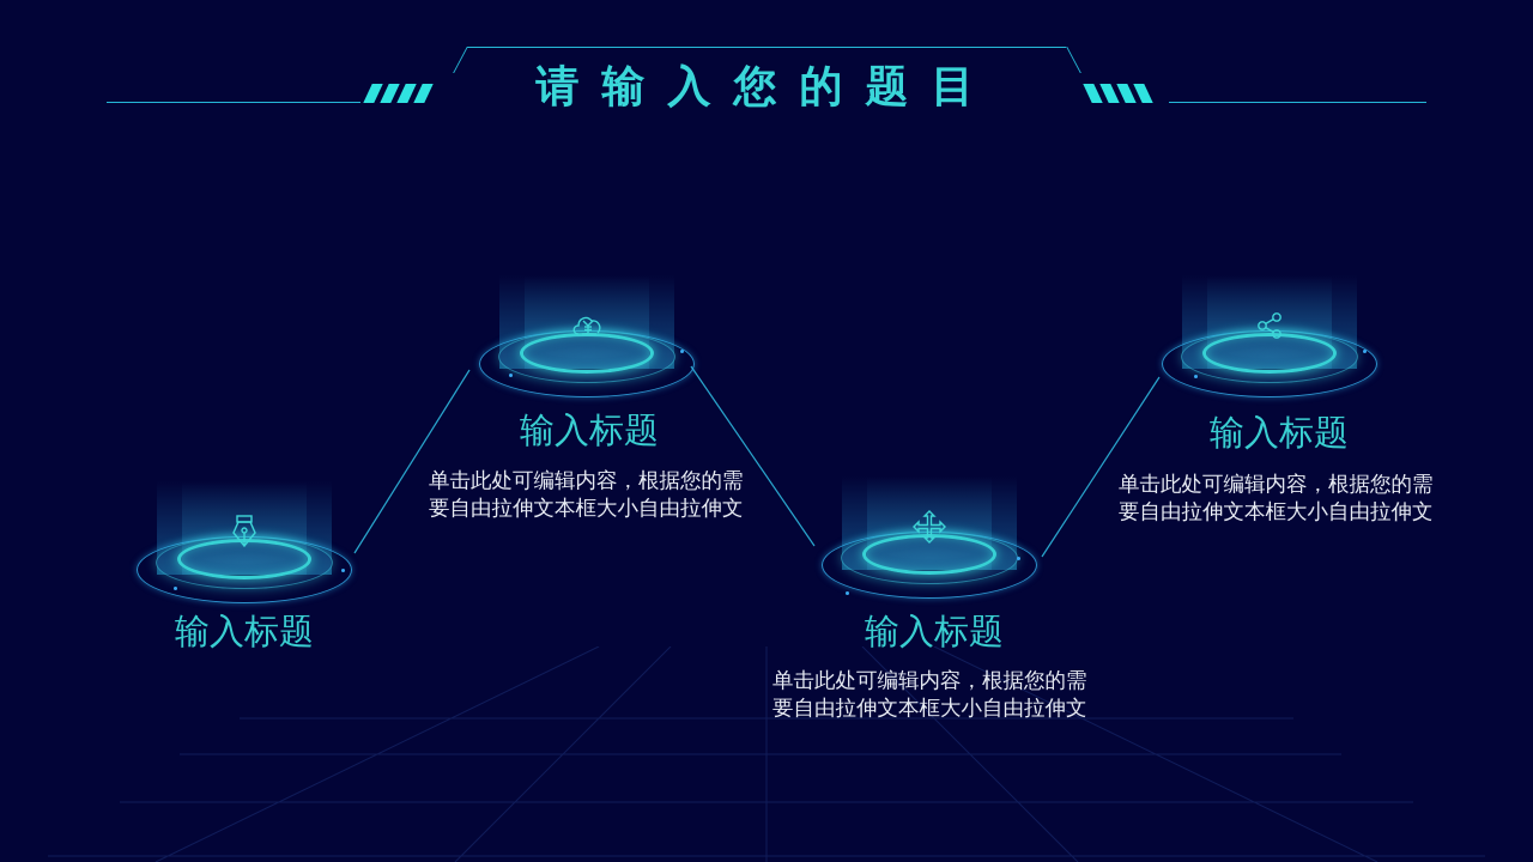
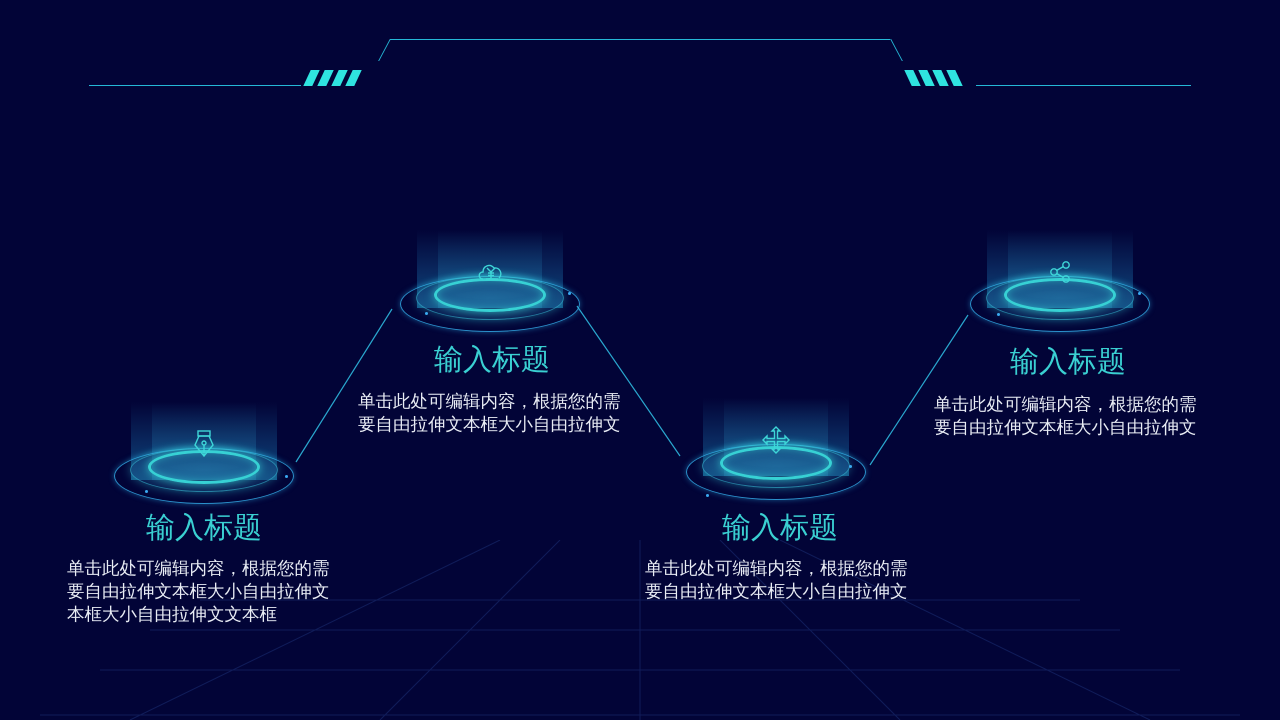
- 请输入您的题目
  输入标题
+ 单击此处可编辑内容，根据您的需要自由拉伸文本框大小自由拉伸文本框大小自由拉伸文文本框
  输入标题
  单击此处可编辑内容，根据您的需要自由拉伸文本框大小自由拉伸文
  输入标题
  单击此处可编辑内容，根据您的需要自由拉伸文本框大小自由拉伸文
  输入标题
  单击此处可编辑内容，根据您的需要自由拉伸文本框大小自由拉伸文
